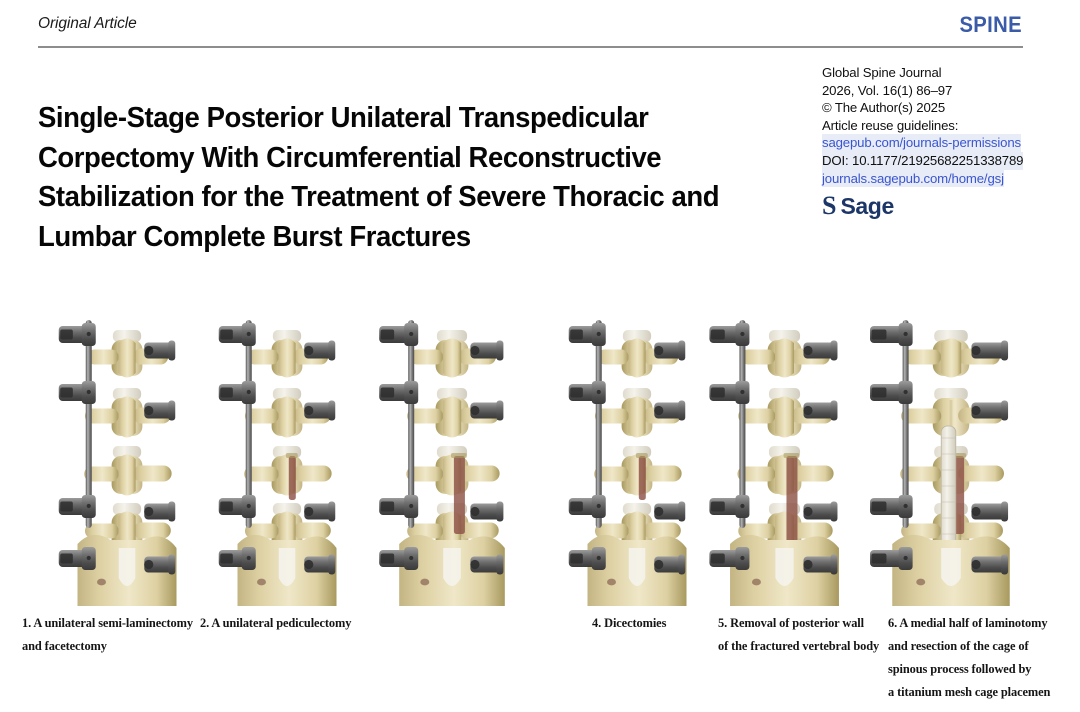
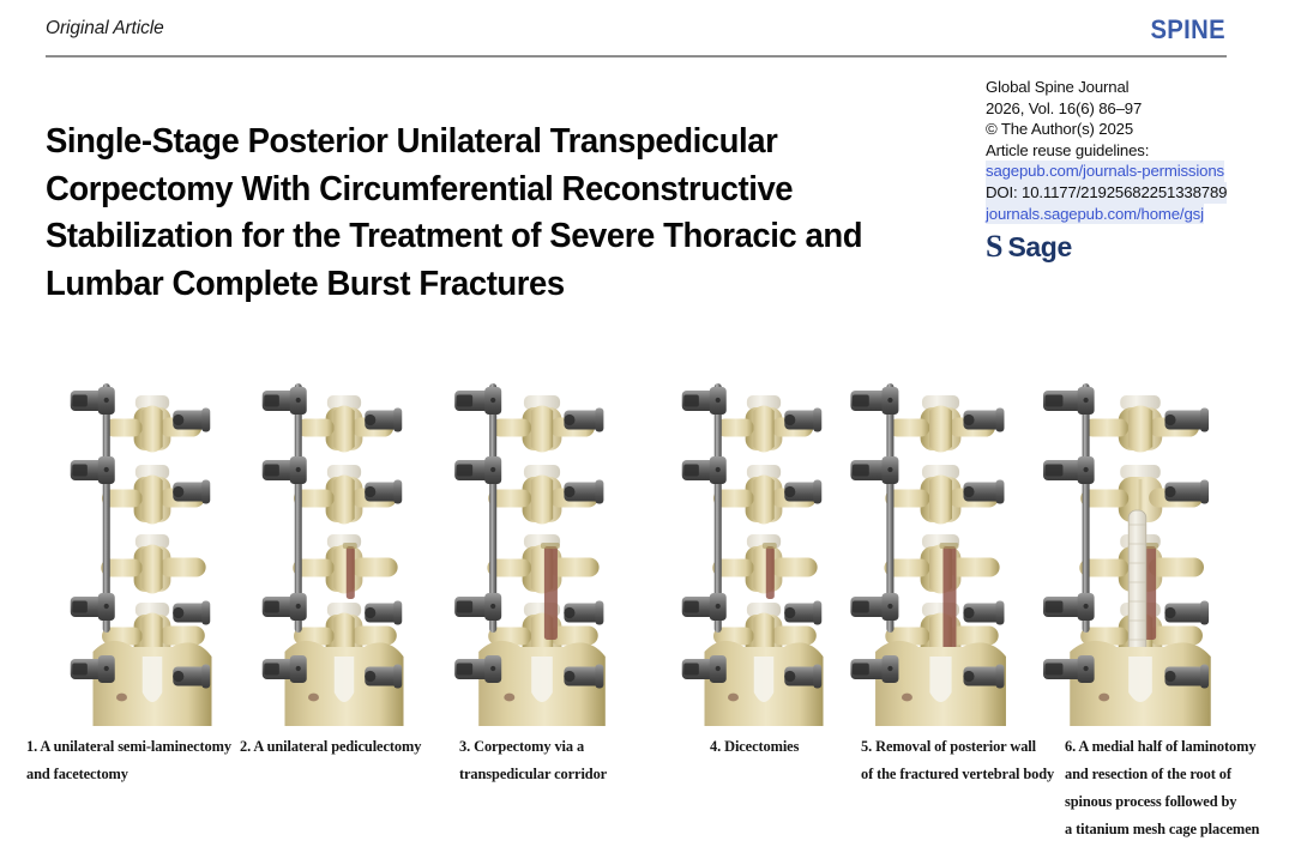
  Original Article
  SPINE
  Single-Stage Posterior Unilateral Transpedicular Corpectomy With Circumferential Reconstructive Stabilization for the Treatment of Severe Thoracic and Lumbar Complete Burst Fractures
  Global Spine Journal
- 2026, Vol. 16(1) 86–97
+ 2026, Vol. 16(6) 86–97
  © The Author(s) 2025
  Article reuse guidelines:
  sagepub.com/journals-permissions
  DOI: 10.1177/21925682251338789
  journals.sagepub.com/home/gsj
  S
  Sage
  1. A unilateral semi-laminectomy
  and facetectomy
  2. A unilateral pediculectomy
+ 3. Corpectomy via a
+ transpedicular corridor
  4. Dicectomies
  5. Removal of posterior wall
  of the fractured vertebral body
  6. A medial half of laminotomy
- and resection of the cage of
+ and resection of the root of
  spinous process followed by
  a titanium mesh cage placemen
